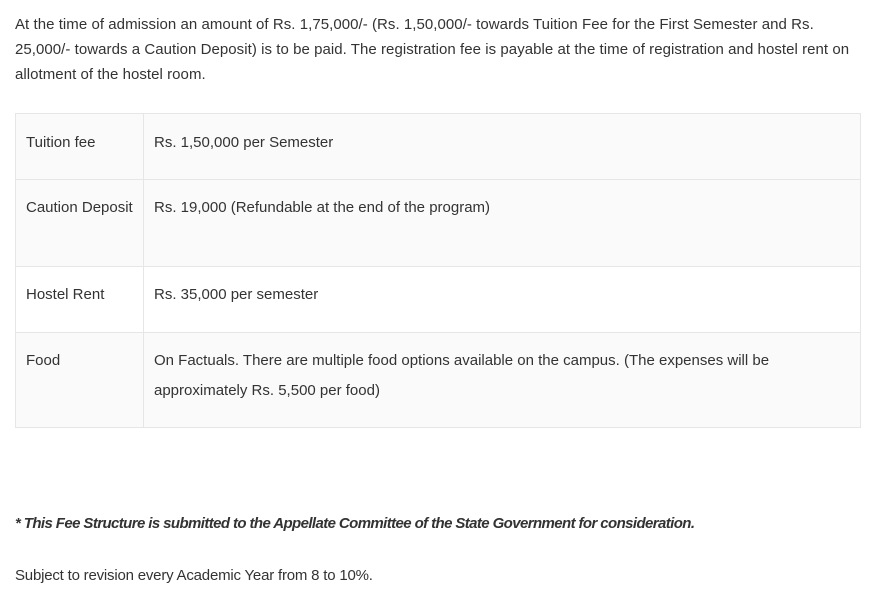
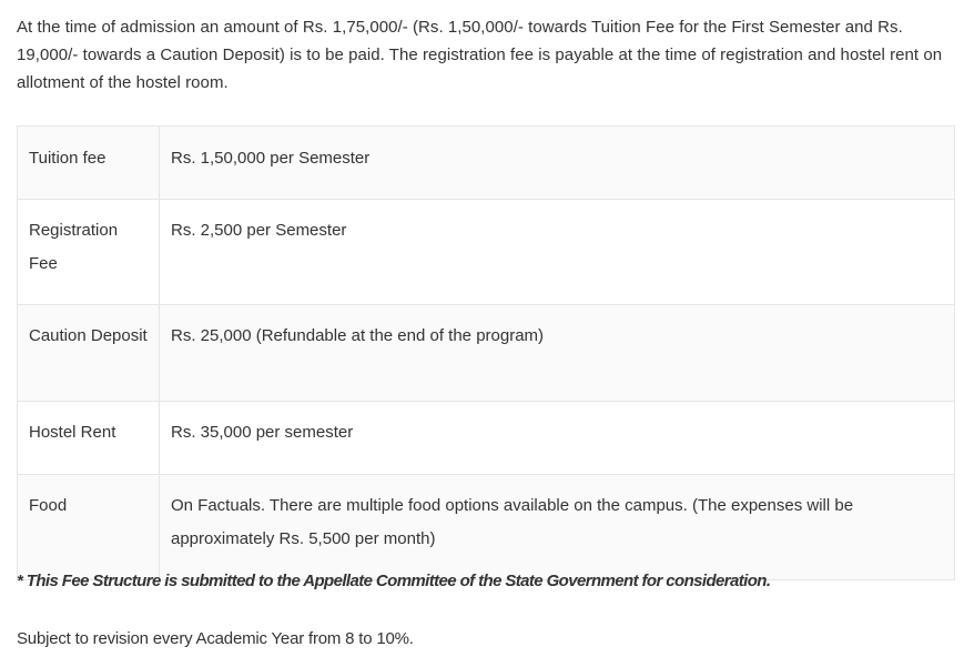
- At the time of admission an amount of Rs. 1,75,000/- (Rs. 1,50,000/- towards Tuition Fee for the First Semester and Rs. 25,000/- towards a Caution Deposit) is to be paid. The registration fee is payable at the time of registration and hostel rent on allotment of the hostel room.
+ At the time of admission an amount of Rs. 1,75,000/- (Rs. 1,50,000/- towards Tuition Fee for the First Semester and Rs. 19,000/- towards a Caution Deposit) is to be paid. The registration fee is payable at the time of registration and hostel rent on allotment of the hostel room.
  Tuition fee	Rs. 1,50,000 per Semester
+ Registration Fee	Rs. 2,500 per Semester
- Caution Deposit	Rs. 19,000 (Refundable at the end of the program)
+ Caution Deposit	Rs. 25,000 (Refundable at the end of the program)
  Hostel Rent	Rs. 35,000 per semester
- Food	On Factuals. There are multiple food options available on the campus. (The expenses will be approximately Rs. 5,500 per food)
+ Food	On Factuals. There are multiple food options available on the campus. (The expenses will be approximately Rs. 5,500 per month)
  * This Fee Structure is submitted to the Appellate Committee of the State Government for consideration.
  Subject to revision every Academic Year from 8 to 10%.
